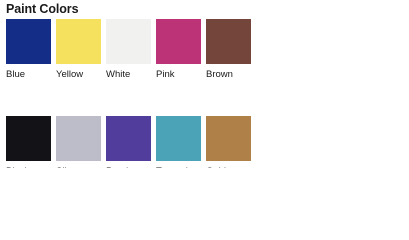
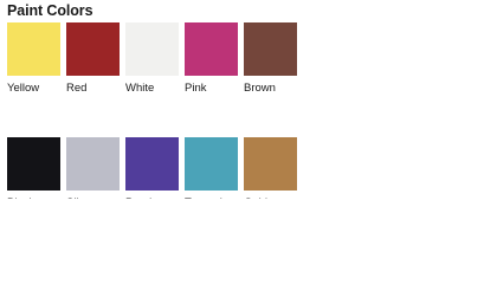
  Paint Colors
- Blue
  Yellow
+ Red
  White
  Pink
  Brown
